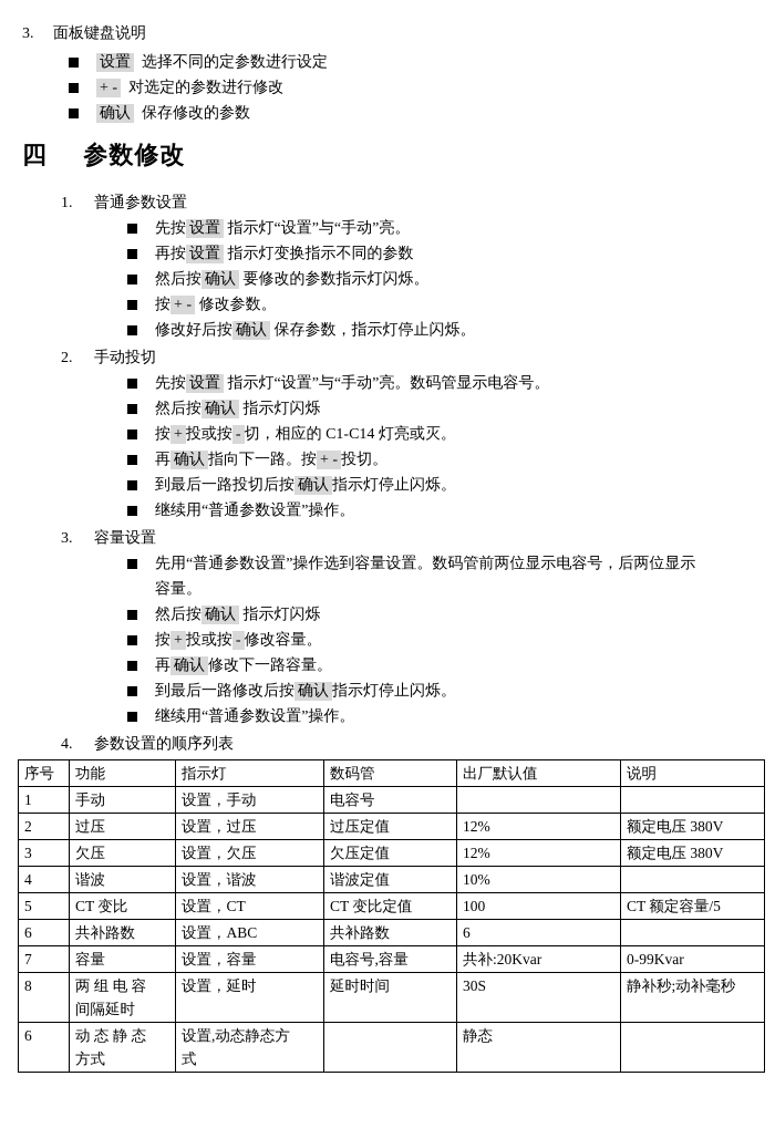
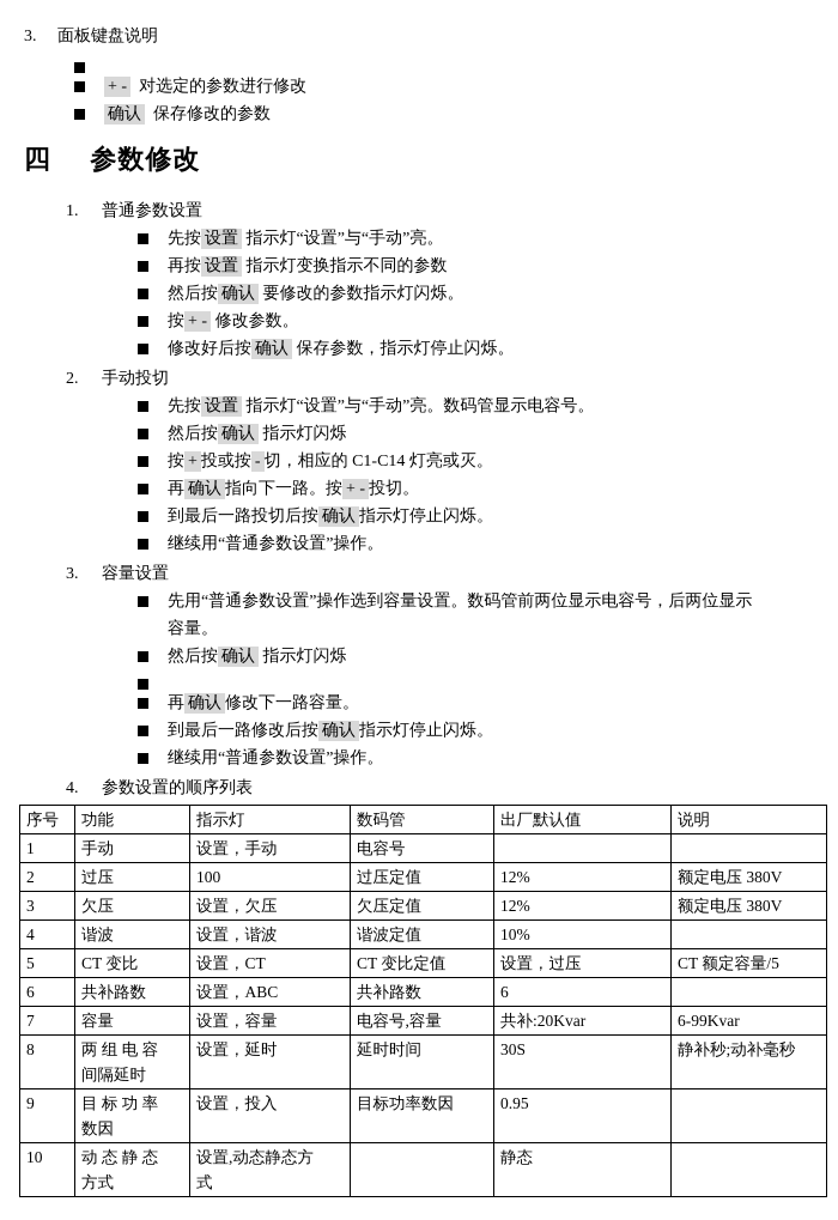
  3.
  面板键盘说明
- 设置 选择不同的定参数进行设定
  + - 对选定的参数进行修改
  确认 保存修改的参数
  四 参数修改
  1.
  普通参数设置
  先按 设置 指示灯“设置”与“手动”亮。
  再按 设置 指示灯变换指示不同的参数
  然后按 确认 要修改的参数指示灯闪烁。
  按 + - 修改参数。
  修改好后按 确认 保存参数，指示灯停止闪烁。
  2.
  手动投切
  先按 设置 指示灯“设置”与“手动”亮。数码管显示电容号。
  然后按 确认 指示灯闪烁
  按 + 投或按 - 切，相应的 C1-C14 灯亮或灭。
  再 确认 指向下一路。按 + - 投切。
  到最后一路投切后按 确认 指示灯停止闪烁。
  继续用“普通参数设置”操作。
  3.
  容量设置
  先用“普通参数设置”操作选到容量设置。数码管前两位显示电容号，后两位显示容量。
  然后按 确认 指示灯闪烁
- 按 + 投或按 - 修改容量。
  再 确认 修改下一路容量。
  到最后一路修改后按 确认 指示灯停止闪烁。
  继续用“普通参数设置”操作。
  4.
  参数设置的顺序列表
  序号	功能	指示灯	数码管	出厂默认值	说明
  1	手动	设置，手动	电容号
- 2	过压	设置，过压	过压定值	12%	额定电压 380V
+ 2	过压	100	过压定值	12%	额定电压 380V
  3	欠压	设置，欠压	欠压定值	12%	额定电压 380V
  4	谐波	设置，谐波	谐波定值	10%
- 5	CT 变比	设置，CT	CT 变比定值	100	CT 额定容量/5
+ 5	CT 变比	设置，CT	CT 变比定值	设置，过压	CT 额定容量/5
  6	共补路数	设置，ABC	共补路数	6
- 7	容量	设置，容量	电容号,容量	共补:20Kvar	0-99Kvar
+ 7	容量	设置，容量	电容号,容量	共补:20Kvar	6-99Kvar
  8	两 组 电 容 间隔延时	设置，延时	延时时间	30S	静补秒;动补毫秒
+ 9	目 标 功 率 数因	设置，投入	目标功率数因	0.95
- 6	动 态 静 态 方式	设置,动态静态方 式		静态
+ 10	动 态 静 态 方式	设置,动态静态方 式		静态
